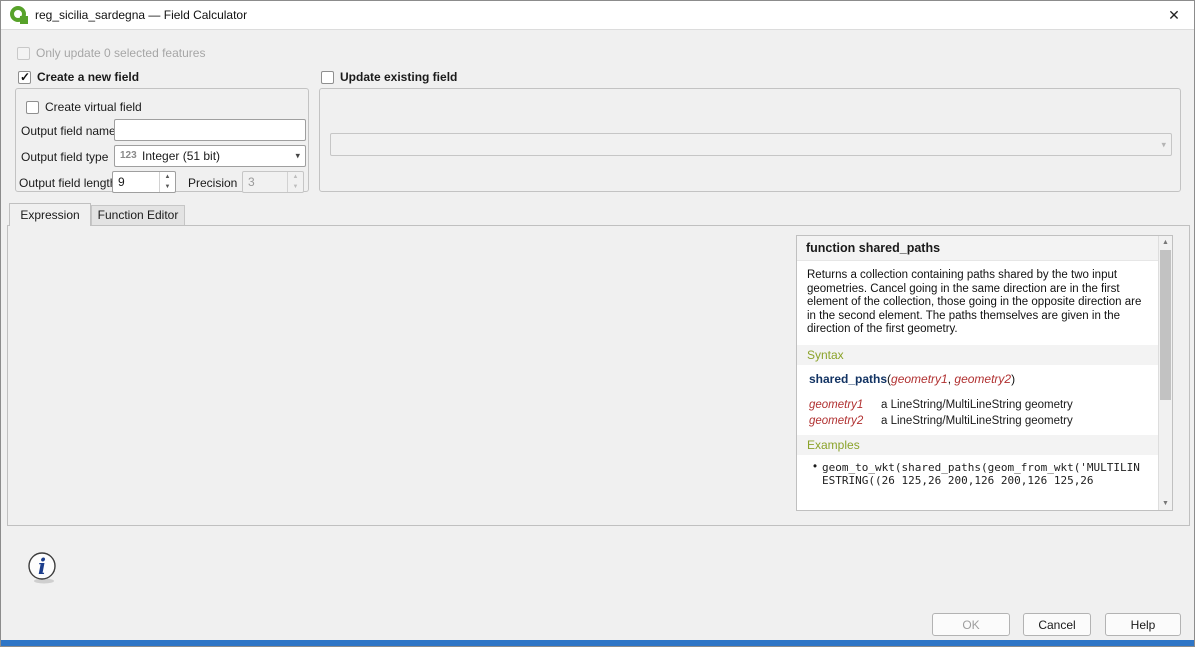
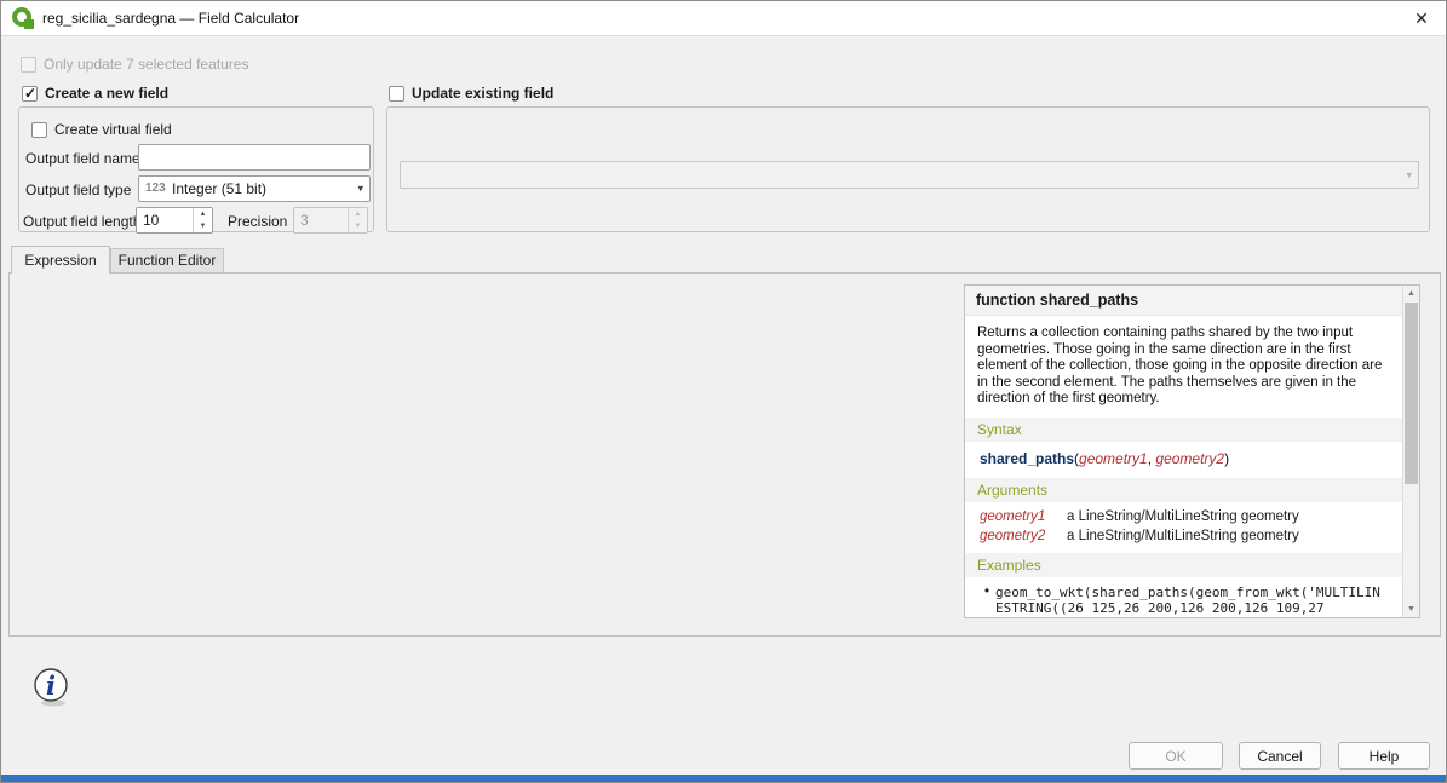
  reg_sicilia_sardegna — Field Calculator
  ✕
- Only update 0 selected features
+ Only update 7 selected features
  Create a new field
  Update existing field
  Create virtual field
  Output field name
  Output field type
  123
  Integer (51 bit)
  ▾
  Output field lengt
- 9
+ 10
  Precision
  3
  ▾
  Expression
  Function Editor
  function shared_paths
- Returns a collection containing paths shared by the two input geometries. Cancel going in the same direction are in the first element of the collection, those going in the opposite direction are in the second element. The paths themselves are given in the direction of the first geometry.
+ Returns a collection containing paths shared by the two input geometries. Those going in the same direction are in the first element of the collection, those going in the opposite direction are in the second element. The paths themselves are given in the direction of the first geometry.
  Syntax
  shared_paths(geometry1, geometry2)
+ Arguments
  geometry1 a LineString/MultiLineString geometry
  geometry2 a LineString/MultiLineString geometry
  Examples
- • geom_to_wkt(shared_paths(geom_from_wkt('MULTILINESTRING((26 125,26 200,126 200,126 125,26
+ • geom_to_wkt(shared_paths(geom_from_wkt('MULTILINESTRING((26 125,26 200,126 200,126 109,27
  i
  OK
  Cancel
  Help
